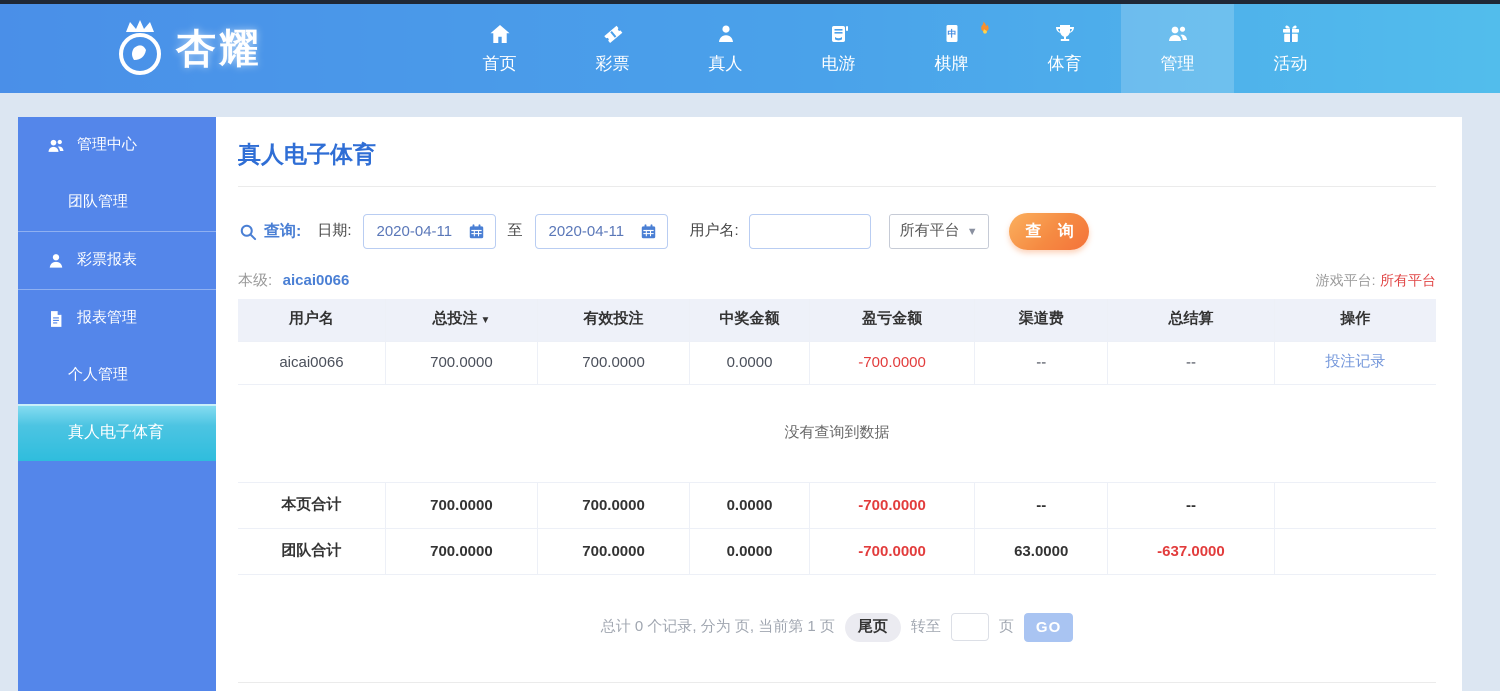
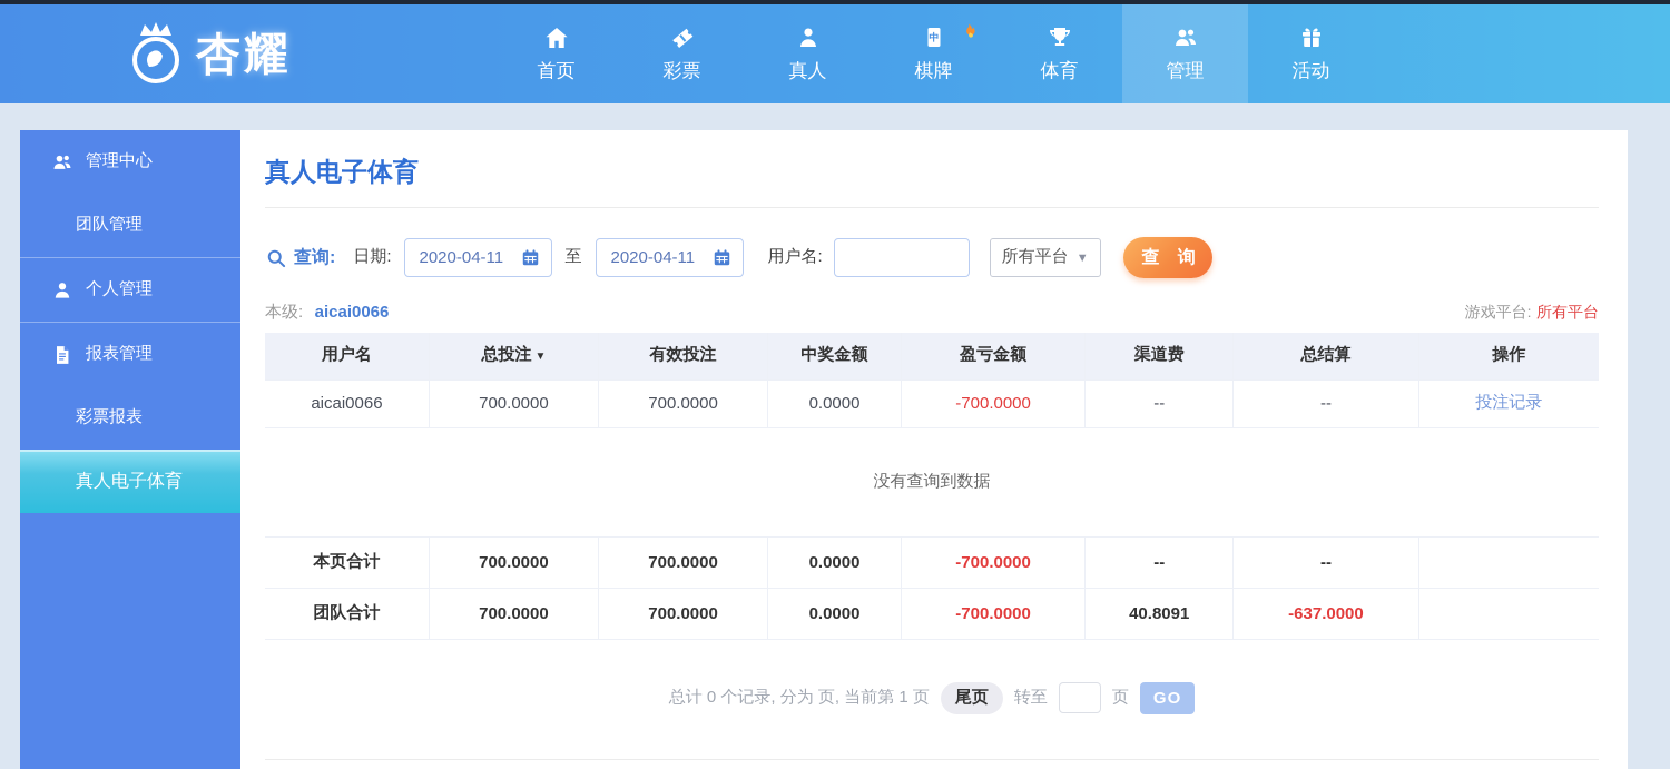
  杏耀
  首页
  彩票
  真人
- 电游
  中
  棋牌
  体育
  管理
  活动
  管理中心
  团队管理
- 彩票报表
+ 个人管理
  报表管理
- 个人管理
+ 彩票报表
  真人电子体育
  真人电子体育
  查询:
  日期:
  2020-04-11
  至
  2020-04-11
  用户名:
  所有平台
  ▼
  查 询
  本级: aicai0066
  游戏平台: 所有平台
  用户名	总投注 ▼	有效投注	中奖金额	盈亏金额	渠道费	总结算	操作
  aicai0066	700.0000	700.0000	0.0000	-700.0000	--	--	投注记录
  没有查询到数据
  本页合计	700.0000	700.0000	0.0000	-700.0000	--	--
- 团队合计	700.0000	700.0000	0.0000	-700.0000	63.0000	-637.0000
+ 团队合计	700.0000	700.0000	0.0000	-700.0000	40.8091	-637.0000
  总计 0 个记录, 分为 页, 当前第 1 页
  尾页
  转至
  页
  GO
